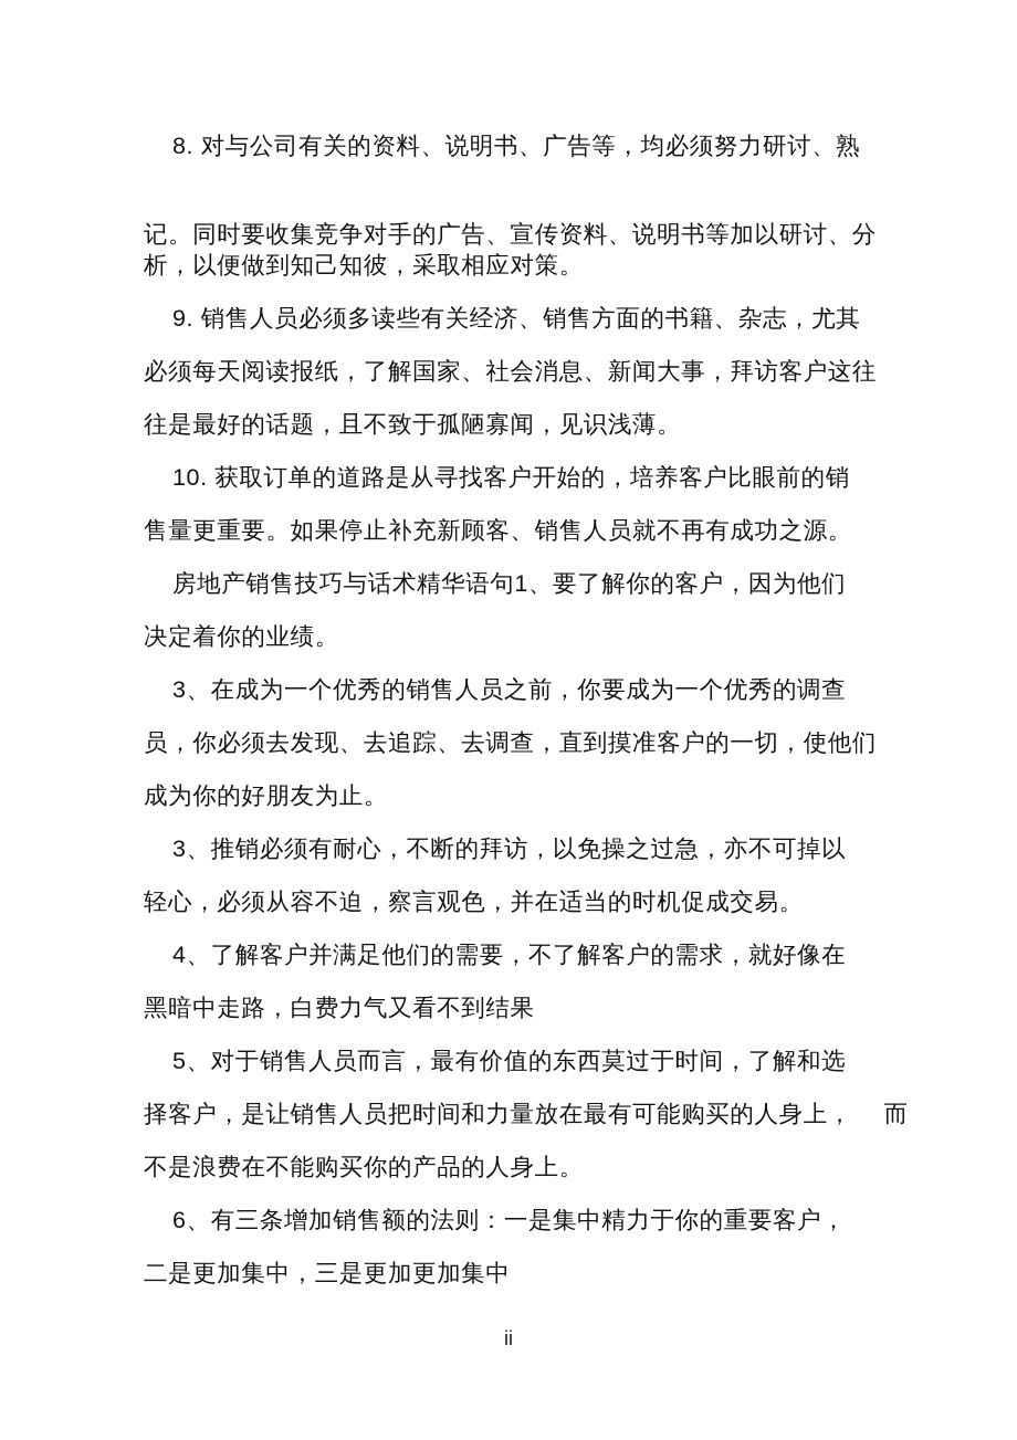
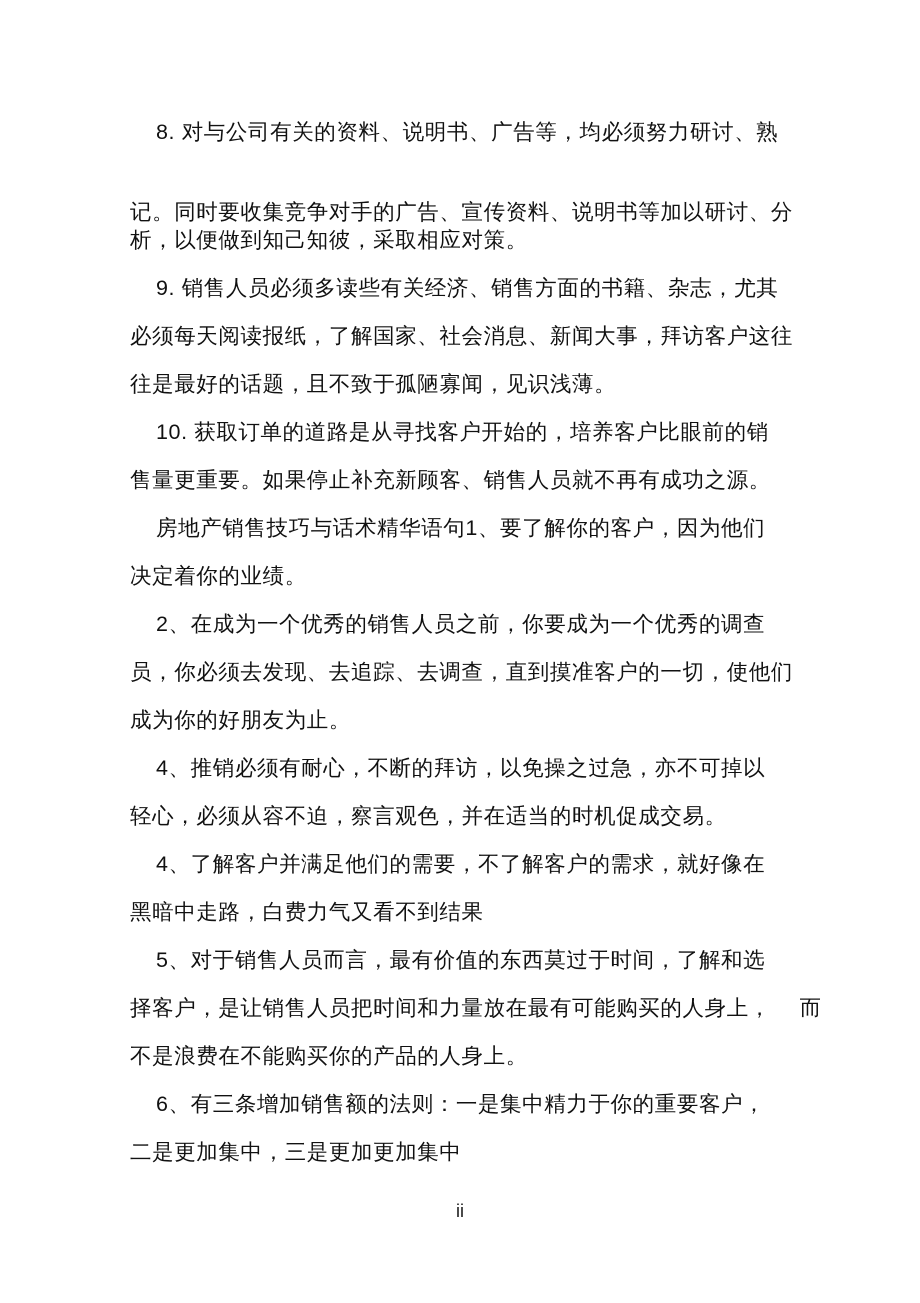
  8. 对与公司有关的资料、说明书、广告等，均必须努力研讨、熟
  记。同时要收集竞争对手的广告、宣传资料、说明书等加以研讨、分
  析，以便做到知己知彼，采取相应对策。
  9. 销售人员必须多读些有关经济、销售方面的书籍、杂志，尤其
  必须每天阅读报纸，了解国家、社会消息、新闻大事，拜访客户这往
  往是最好的话题，且不致于孤陋寡闻，见识浅薄。
  10. 获取订单的道路是从寻找客户开始的，培养客户比眼前的销
  售量更重要。如果停止补充新顾客、销售人员就不再有成功之源。
  房地产销售技巧与话术精华语句1、要了解你的客户，因为他们
  决定着你的业绩。
- 3、在成为一个优秀的销售人员之前，你要成为一个优秀的调查
+ 2、在成为一个优秀的销售人员之前，你要成为一个优秀的调查
  员，你必须去发现、去追踪、去调查，直到摸准客户的一切，使他们
  成为你的好朋友为止。
- 3、推销必须有耐心，不断的拜访，以免操之过急，亦不可掉以
+ 4、推销必须有耐心，不断的拜访，以免操之过急，亦不可掉以
  轻心，必须从容不迫，察言观色，并在适当的时机促成交易。
  4、了解客户并满足他们的需要，不了解客户的需求，就好像在
  黑暗中走路，白费力气又看不到结果
  5、对于销售人员而言，最有价值的东西莫过于时间，了解和选
  择客户，是让销售人员把时间和力量放在最有可能购买的人身上， 而
  不是浪费在不能购买你的产品的人身上。
  6、有三条增加销售额的法则：一是集中精力于你的重要客户，
  二是更加集中，三是更加更加集中
  ii
